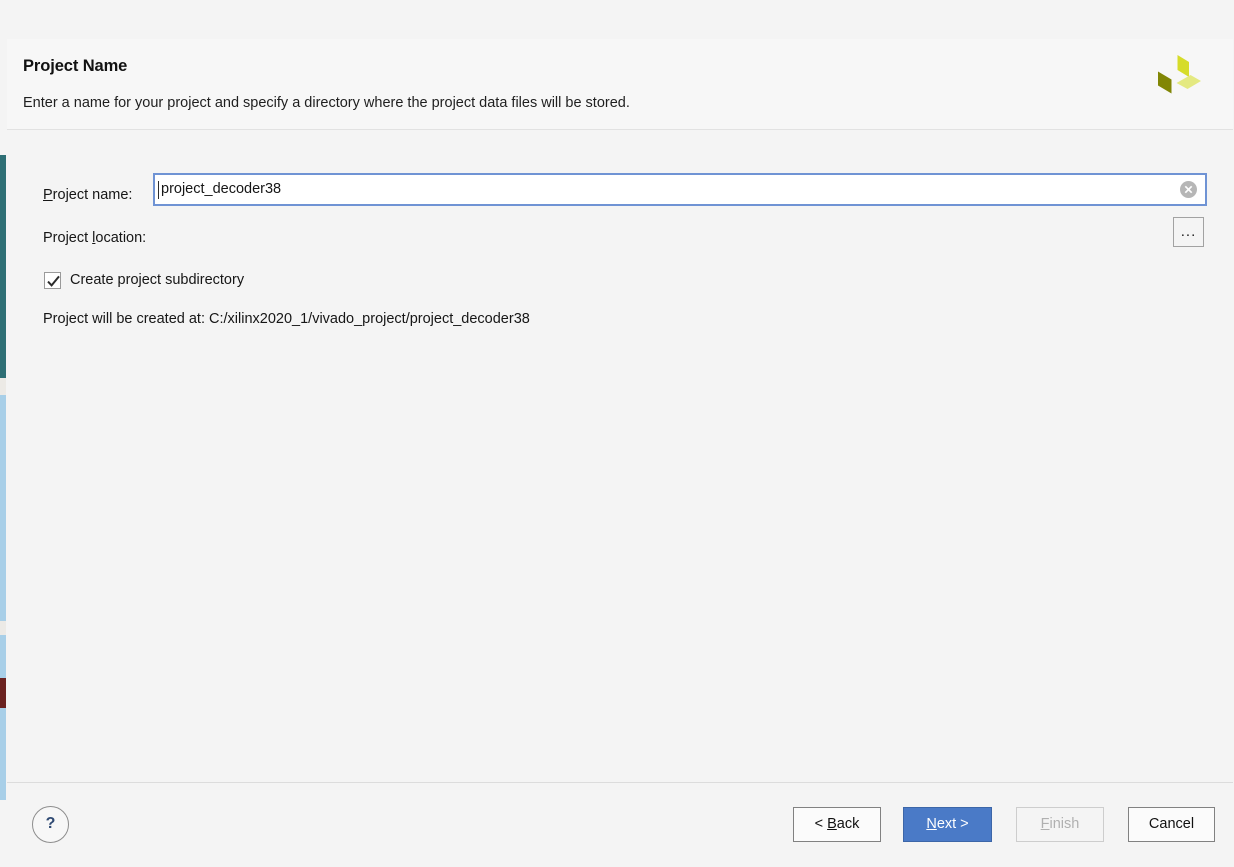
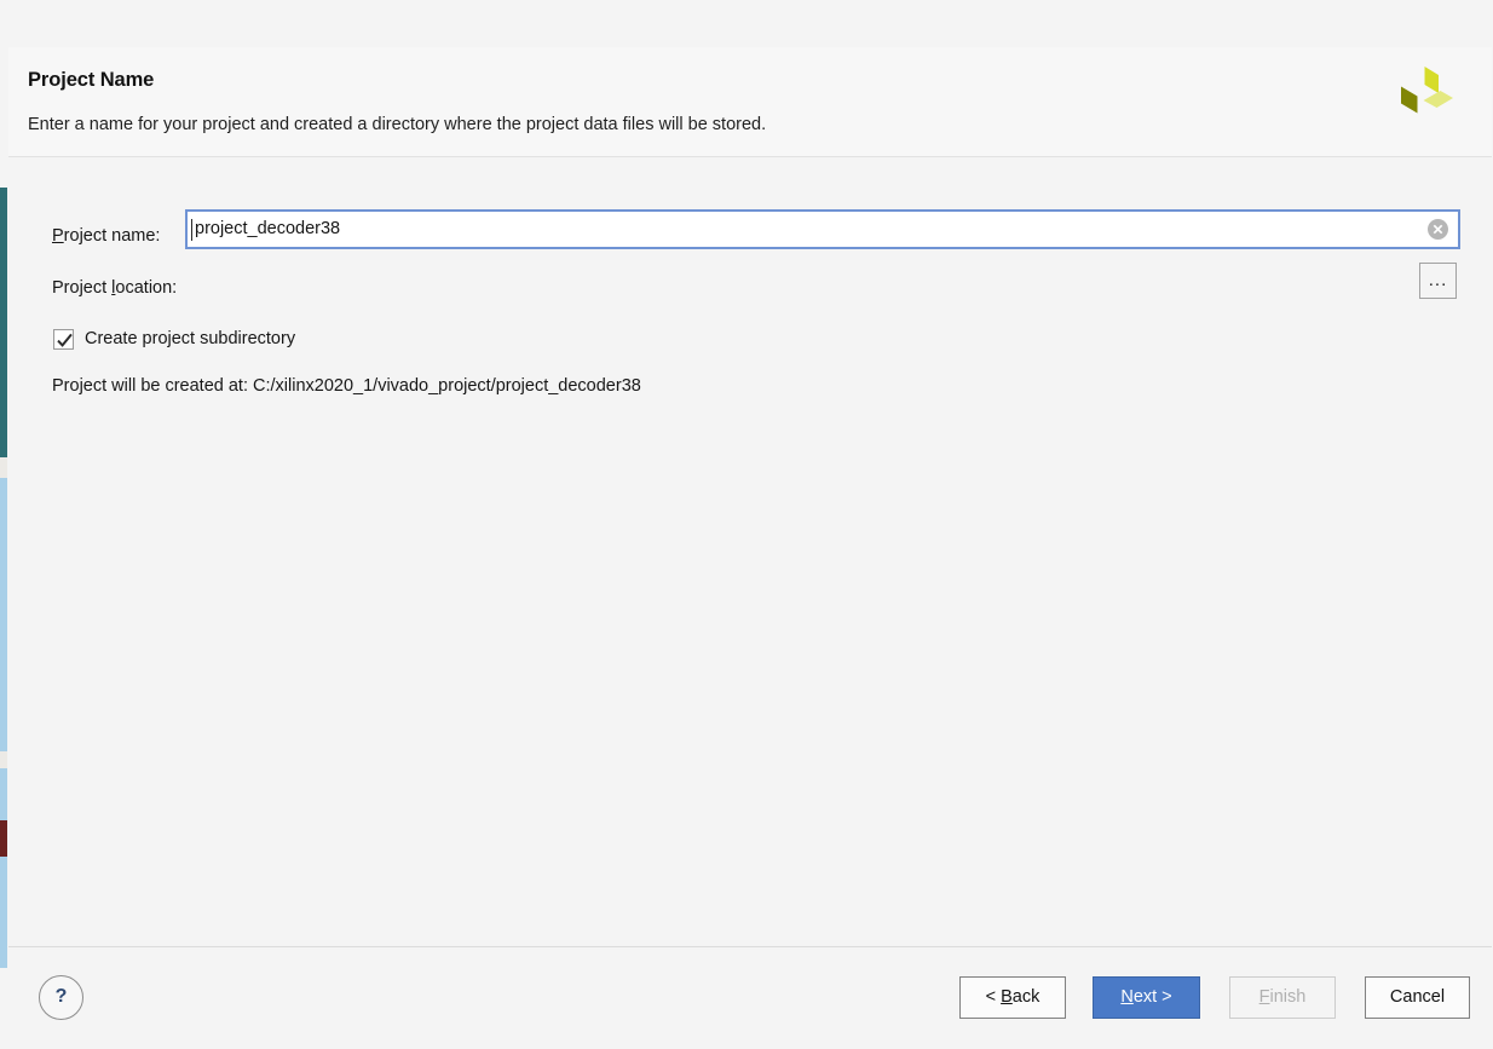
  Project Name
- Enter a name for your project and specify a directory where the project data files will be stored.
+ Enter a name for your project and created a directory where the project data files will be stored.
  Project name:
  project_decoder38
  Project location:
  ...
  Create project subdirectory
  Project will be created at: C:/xilinx2020_1/vivado_project/project_decoder38
  ?
  < Back
  Next >
  Finish
  Cancel
